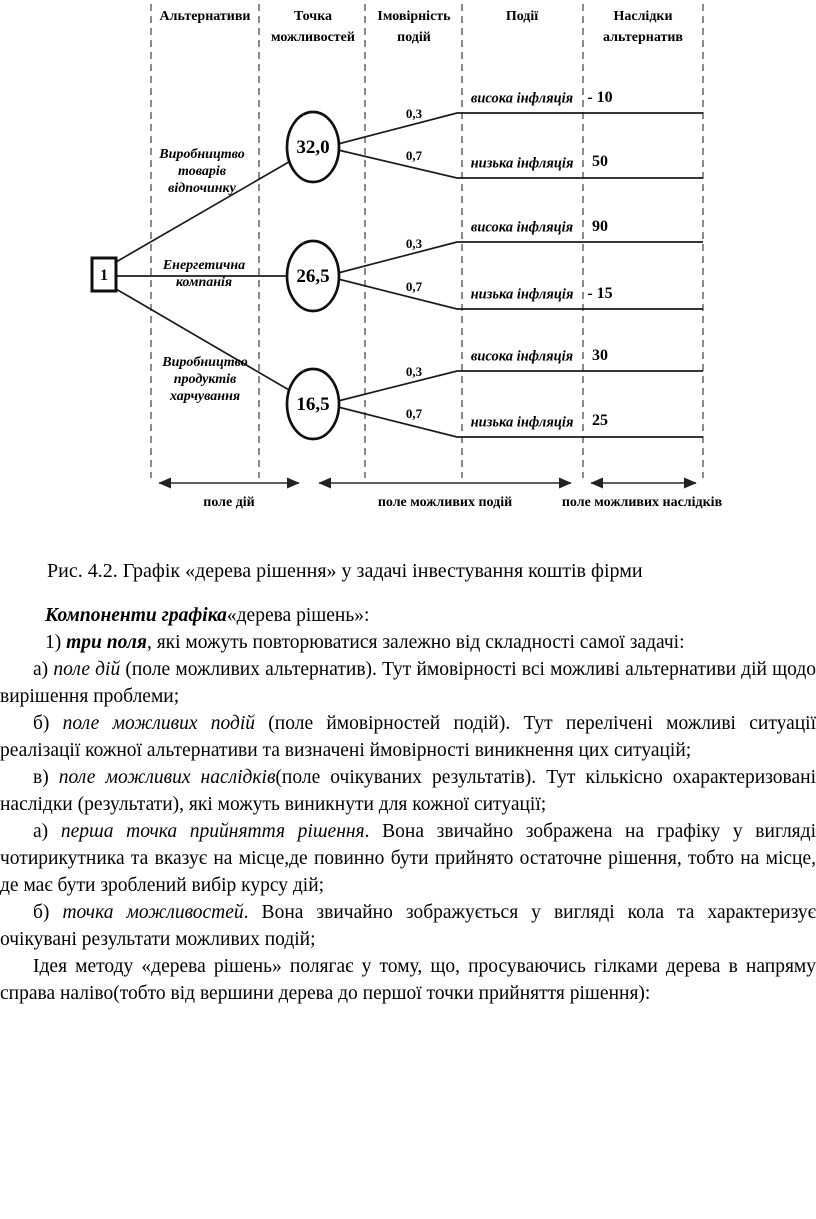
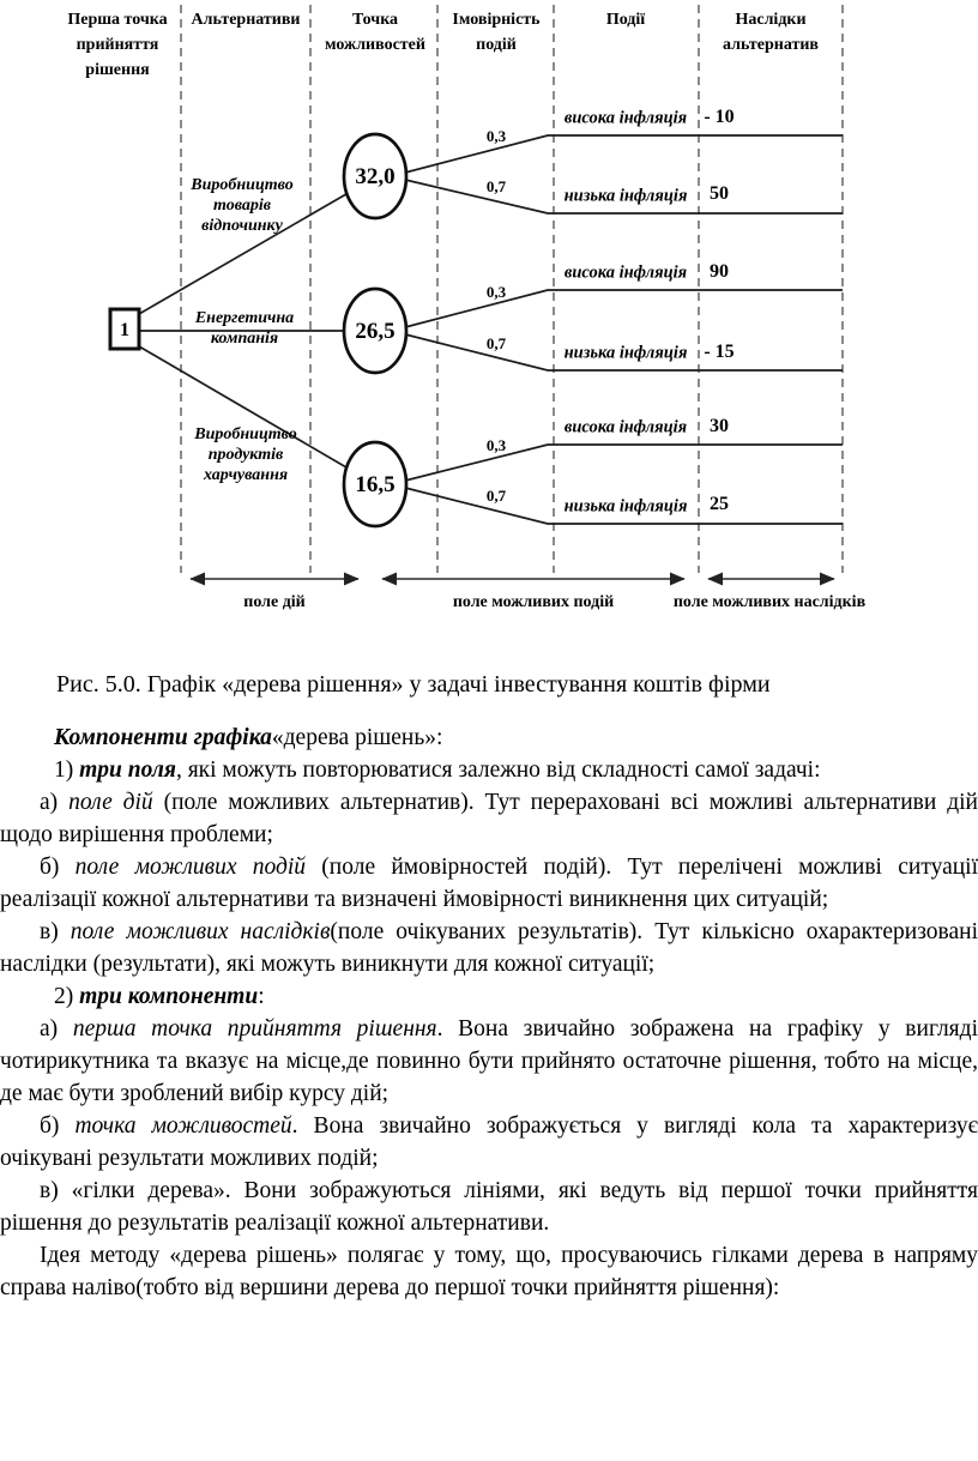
+ Перша точка
+ прийняття
+ рішення
  Альтернативи
  Точка
  можливостей
  Імовірність
  подій
  Події
  Наслідки
  альтернатив
  1
  Виробництво
  товарів
  відпочинку
  Енергетична
  компанія
  Виробництво
  продуктів
  харчування
  32,0
  26,5
  16,5
  0,3
  0,7
  0,3
  0,7
  0,3
  0,7
  висока інфляція
  низька інфляція
  висока інфляція
  низька інфляція
  висока інфляція
  низька інфляція
  - 10
  50
  90
  - 15
  30
  25
  поле дій
  поле можливих подій
  поле можливих наслідків
- Рис. 4.2. Графік «дерева рішення» у задачі інвестування коштів фірми
+ Рис. 5.0. Графік «дерева рішення» у задачі інвестування коштів фірми
  Компоненти графіка«дерева рішень»:
  1) три поля, які можуть повторюватися залежно від складності самої задачі:
- а) поле дій (поле можливих альтернатив). Тут ймовірності всі можливі альтернативи дій щодо вирішення проблеми;
+ а) поле дій (поле можливих альтернатив). Тут перераховані всі можливі альтернативи дій щодо вирішення проблеми;
  б) поле можливих подій (поле ймовірностей подій). Тут перелічені можливі ситуації реалізації кожної альтернативи та визначені ймовірності виникнення цих ситуацій;
  в) поле можливих наслідків(поле очікуваних результатів). Тут кількісно охарактеризовані наслідки (результати), які можуть виникнути для кожної ситуації;
+ 2) три компоненти:
  а) перша точка прийняття рішення. Вона звичайно зображена на графіку у вигляді чотирикутника та вказує на місце,де повинно бути прийнято остаточне рішення, тобто на місце, де має бути зроблений вибір курсу дій;
  б) точка можливостей. Вона звичайно зображується у вигляді кола та характеризує очікувані результати можливих подій;
+ в) «гілки дерева». Вони зображуються лініями, які ведуть від першої точки прийняття рішення до результатів реалізації кожної альтернативи.
  Ідея методу «дерева рішень» полягає у тому, що, просуваючись гілками дерева в напряму справа наліво(тобто від вершини дерева до першої точки прийняття рішення):
